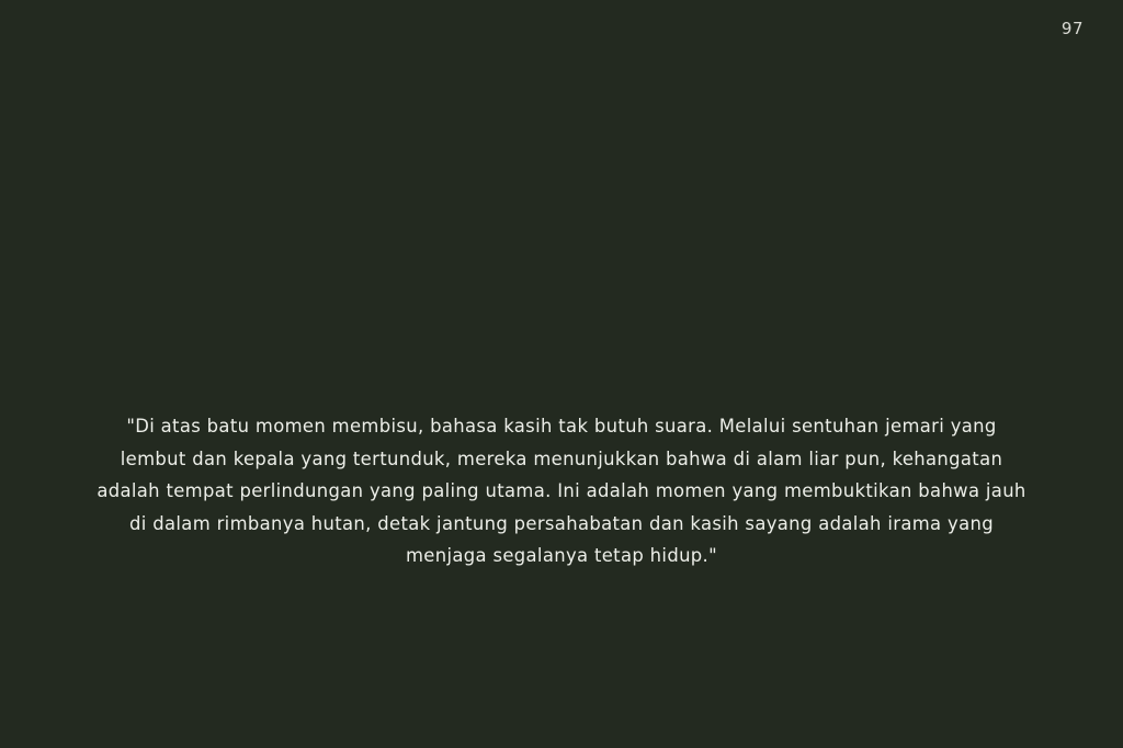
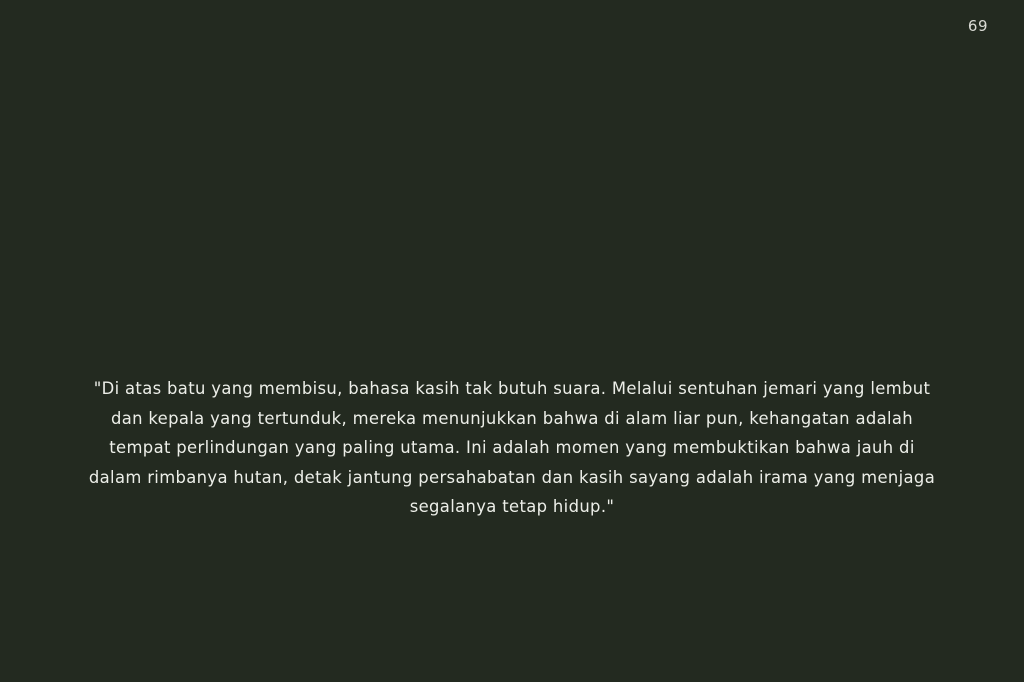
- 97
+ 69
- "Di atas batu momen membisu, bahasa kasih tak butuh suara. Melalui sentuhan jemari yang lembut dan kepala yang tertunduk, mereka menunjukkan bahwa di alam liar pun, kehangatan adalah tempat perlindungan yang paling utama. Ini adalah momen yang membuktikan bahwa jauh di dalam rimbanya hutan, detak jantung persahabatan dan kasih sayang adalah irama yang menjaga segalanya tetap hidup."
+ "Di atas batu yang membisu, bahasa kasih tak butuh suara. Melalui sentuhan jemari yang lembut dan kepala yang tertunduk, mereka menunjukkan bahwa di alam liar pun, kehangatan adalah tempat perlindungan yang paling utama. Ini adalah momen yang membuktikan bahwa jauh di dalam rimbanya hutan, detak jantung persahabatan dan kasih sayang adalah irama yang menjaga segalanya tetap hidup."
